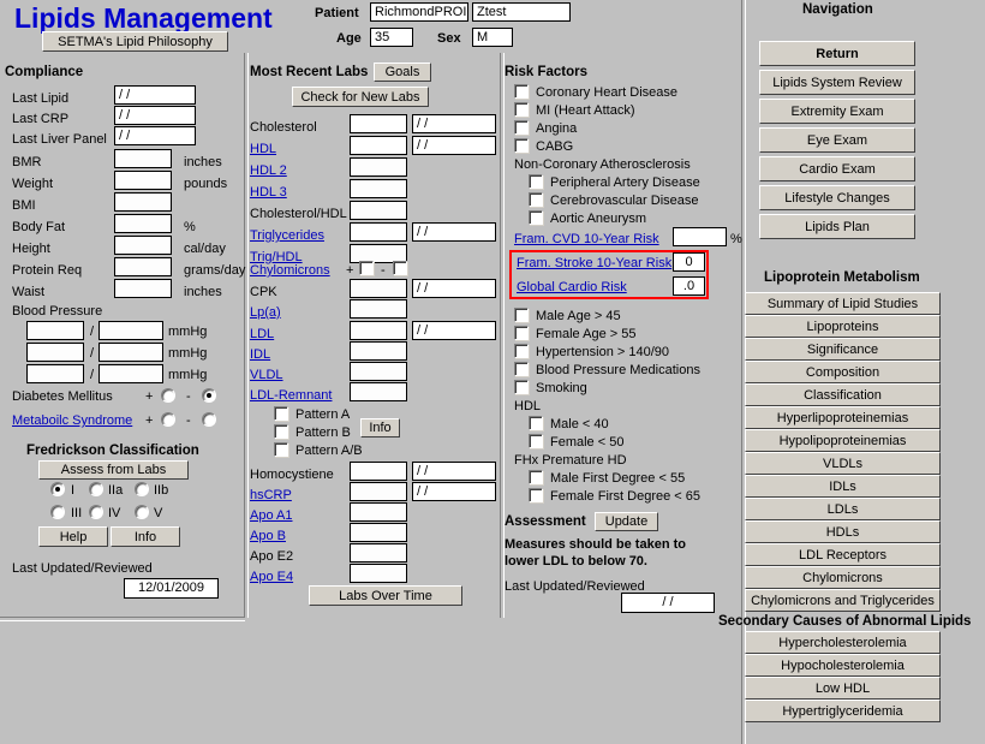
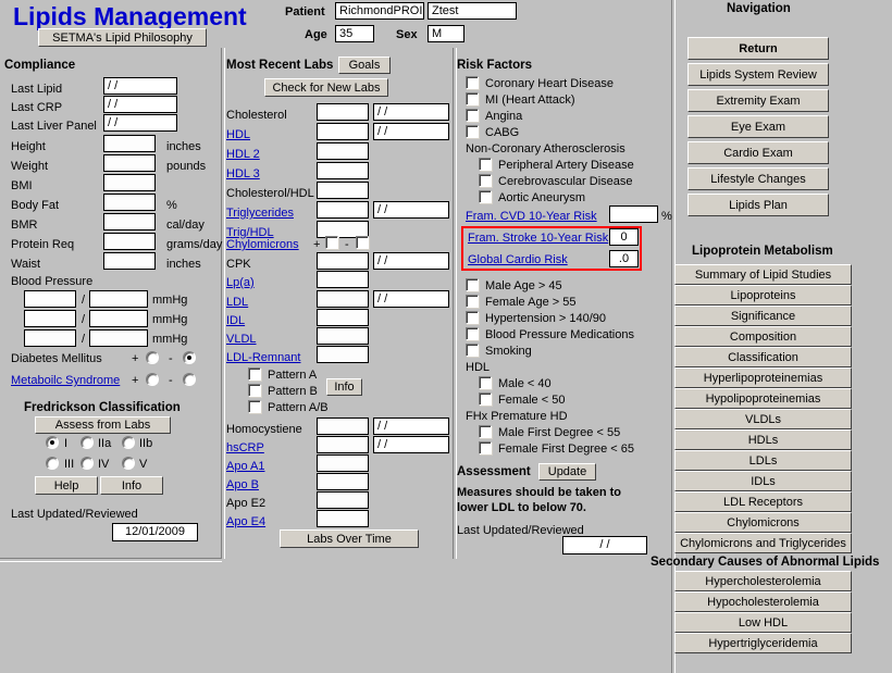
  Lipids Management
  SETMA's Lipid Philosophy
  Patient
  RichmondPROI
  Ztest
  Age
  35
  Sex
  M
  Compliance
  Last Lipid
  / /
  Last CRP
  / /
  Last Liver Panel
  / /
- BMR
+ Height
  inches
  Weight
  pounds
  BMI
  Body Fat
  %
- Height
+ BMR
  cal/day
  Protein Req
  grams/day
  Waist
  inches
  Blood Pressure
  /
  mmHg
  /
  mmHg
  /
  mmHg
  Diabetes Mellitus
  +
  -
  Metaboilc Syndrome
  +
  -
  Fredrickson Classification
  Assess from Labs
  I
  IIa
  IIb
  III
  IV
  V
  Help
  Info
  Last Updated/Reviewed
  12/01/2009
  Most Recent Labs
  Goals
  Check for New Labs
  Cholesterol
  / /
  HDL
  / /
  HDL 2
  HDL 3
  Cholesterol/HDL
  Triglycerides
  / /
  Trig/HDL
  Chylomicrons
  +
  -
  CPK
  / /
  Lp(a)
  LDL
  / /
  IDL
  VLDL
  LDL-Remnant
  Pattern A
  Pattern B
  Info
  Pattern A/B
  Homocystiene
  / /
  hsCRP
  / /
  Apo A1
  Apo B
  Apo E2
  Apo E4
  Labs Over Time
  Risk Factors
  Coronary Heart Disease
  MI (Heart Attack)
  Angina
  CABG
  Non-Coronary Atherosclerosis
  Peripheral Artery Disease
  Cerebrovascular Disease
  Aortic Aneurysm
  Fram. CVD 10-Year Risk
  %
  Fram. Stroke 10-Year Risk
  0
  Global Cardio Risk
  .0
  Male Age > 45
  Female Age > 55
  Hypertension > 140/90
  Blood Pressure Medications
  Smoking
  HDL
  Male < 40
  Female < 50
  FHx Premature HD
  Male First Degree < 55
  Female First Degree < 65
  Assessment
  Update
  Measures should be taken to
  lower LDL to below 70.
  Last Updated/Reviewed
  / /
  Navigation
  Return
  Lipids System Review
  Extremity Exam
  Eye Exam
  Cardio Exam
  Lifestyle Changes
  Lipids Plan
  Lipoprotein Metabolism
  Summary of Lipid Studies
  Lipoproteins
  Significance
  Composition
  Classification
  Hyperlipoproteinemias
  Hypolipoproteinemias
  VLDLs
- IDLs
+ HDLs
  LDLs
- HDLs
+ IDLs
  LDL Receptors
  Chylomicrons
  Chylomicrons and Triglycerides
  Secondary Causes of Abnormal Lipids
  Hypercholesterolemia
  Hypocholesterolemia
  Low HDL
  Hypertriglyceridemia
